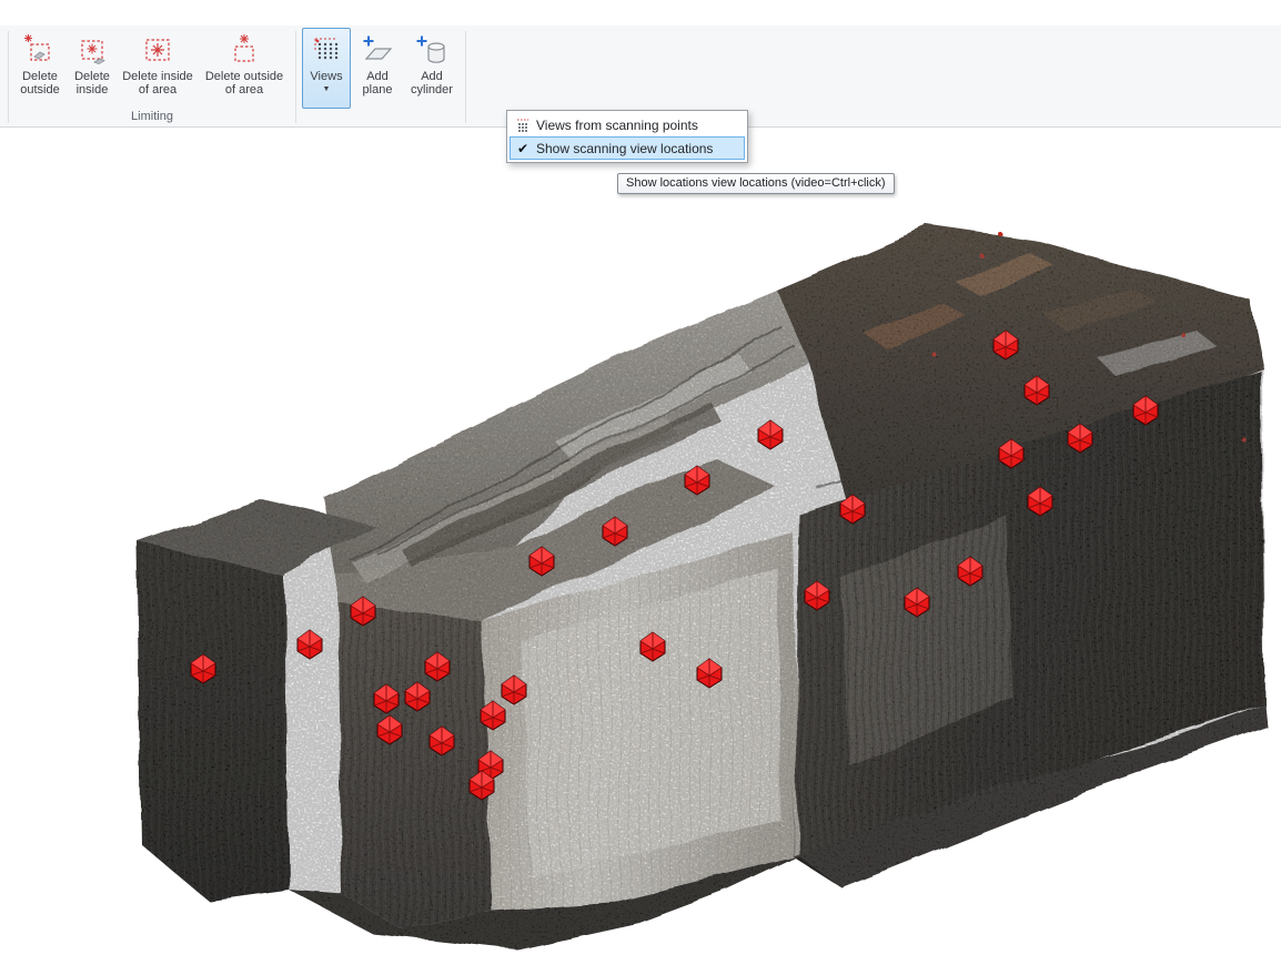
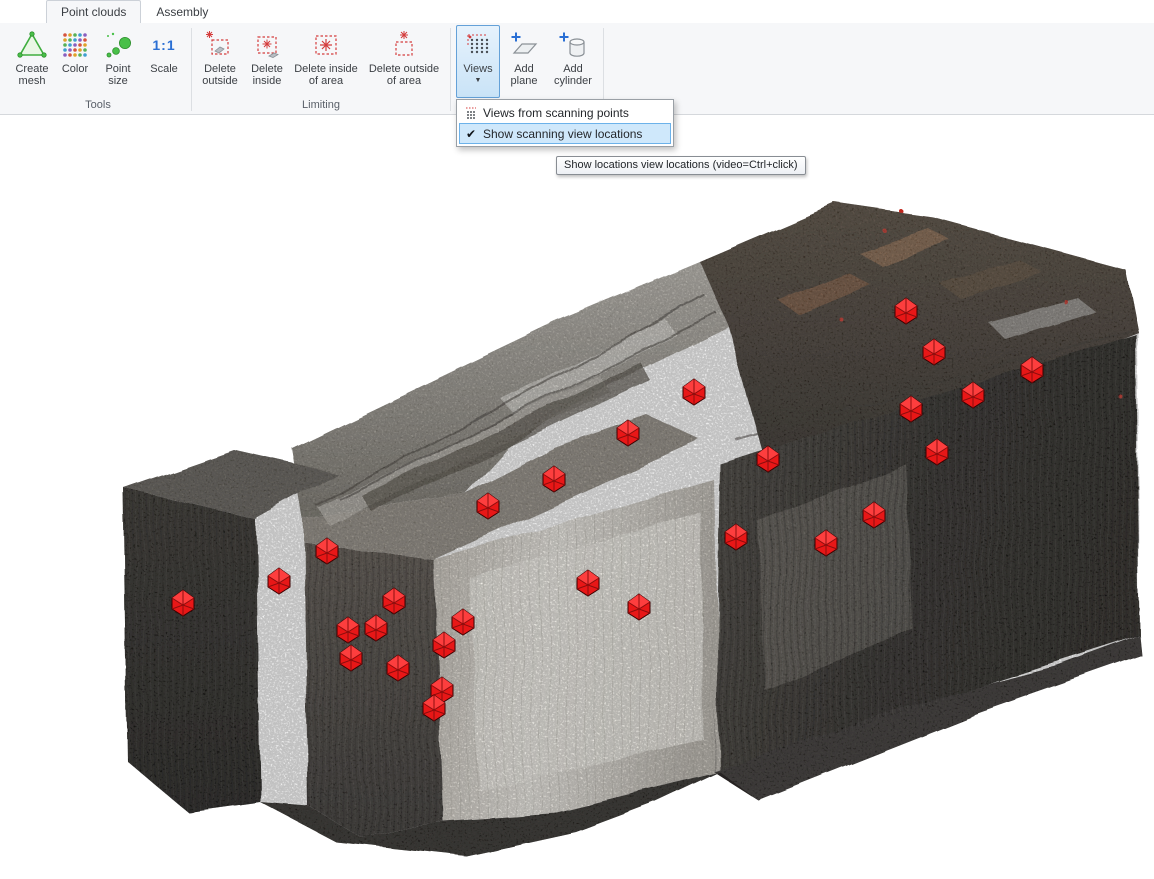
+ Point clouds
+ Assembly
+ Create
+ mesh
+ Color
+ Point
+ size
+ 1:1
+ Scale
+ Tools
  Delete
  outside
  Delete
  inside
  Delete inside
  of area
  Delete outside
  of area
  Limiting
  Views
  Add
  plane
  Add
  cylinder
  Views from scanning points
  ✔
  Show scanning view locations
  Show locations view locations (video=Ctrl+click)
